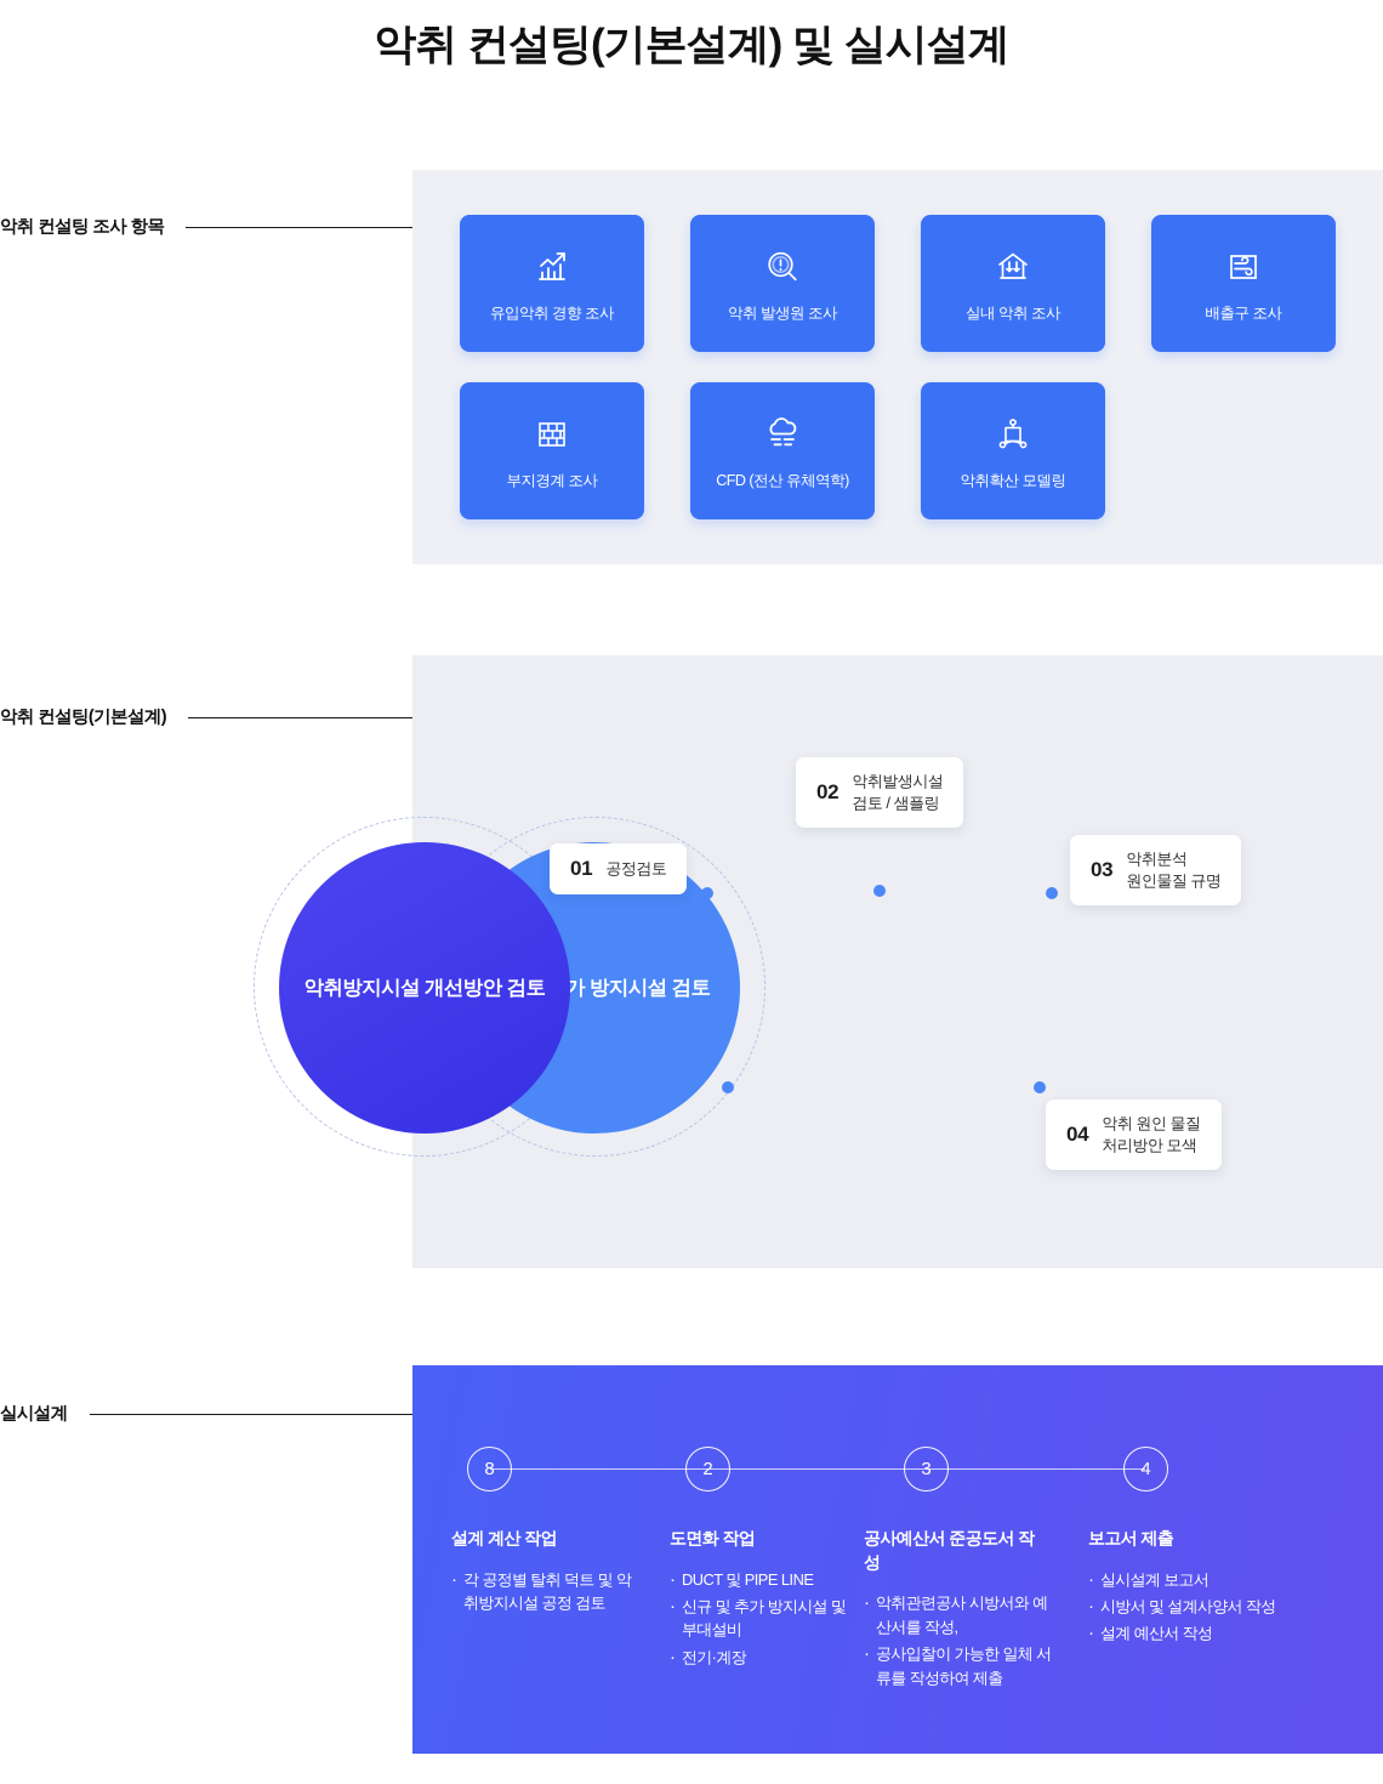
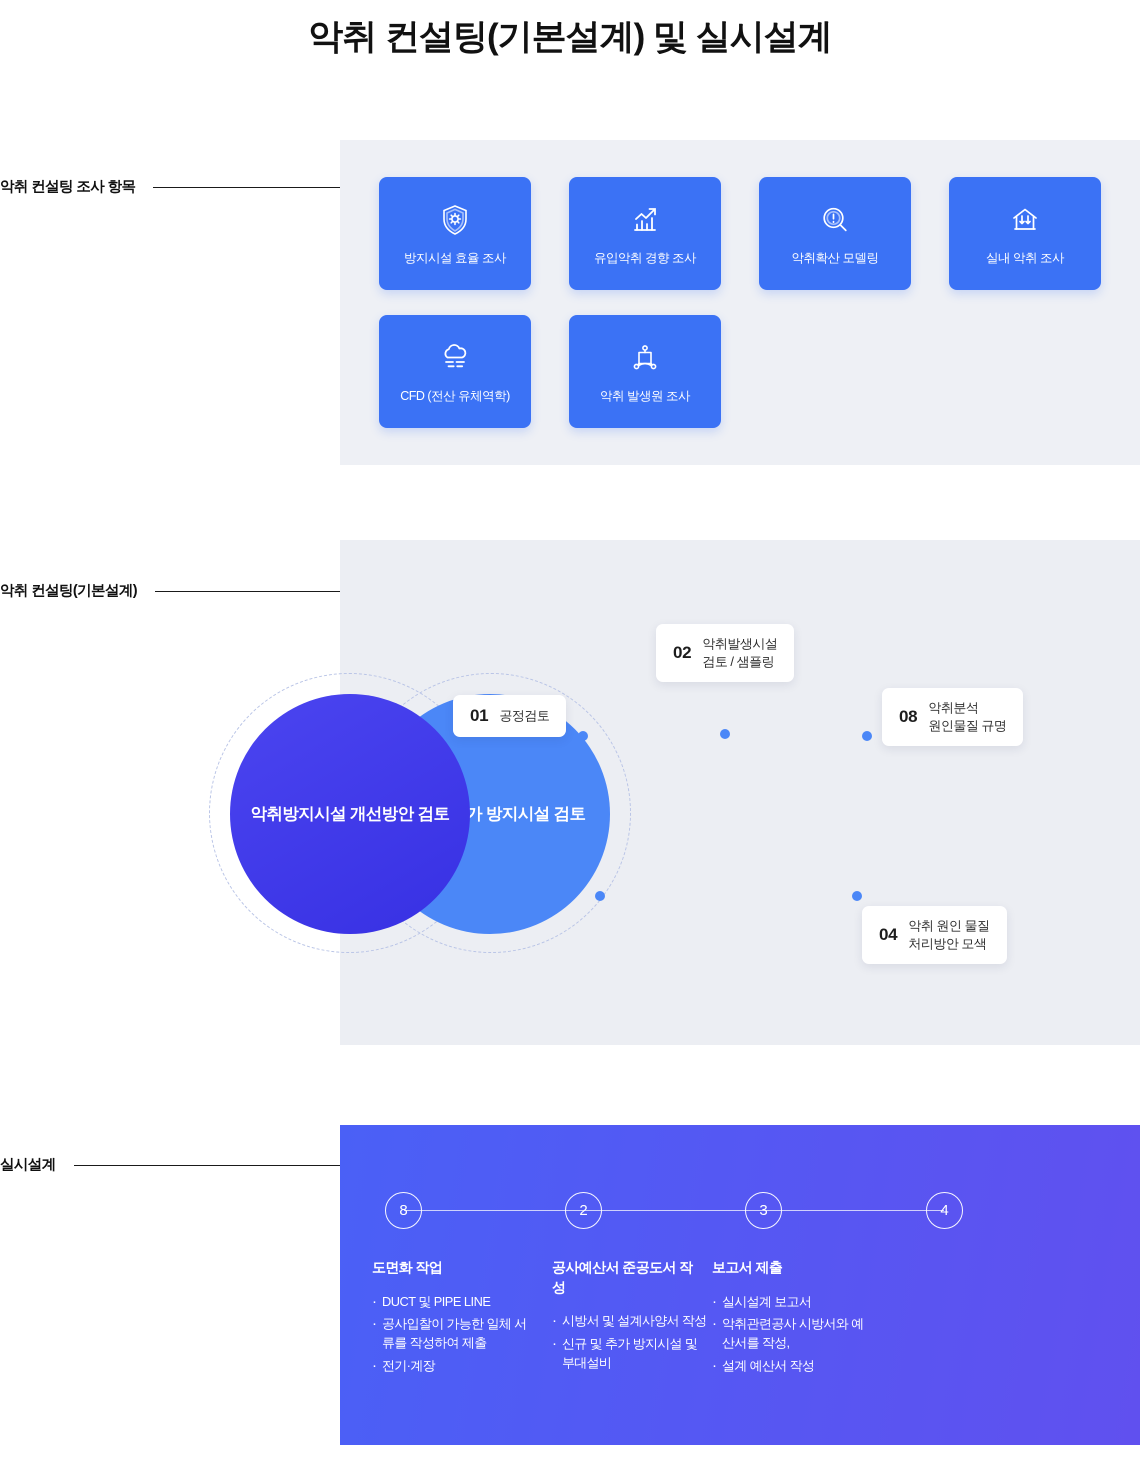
  악취 컨설팅(기본설계) 및 실시설계
  악취 컨설팅 조사 항목
+ 방지시설 효율 조사
  유입악취 경향 조사
- 악취 발생원 조사
+ 악취확산 모델링
  실내 악취 조사
- 배출구 조사
- 부지경계 조사
  CFD (전산 유체역학)
- 악취확산 모델링
+ 악취 발생원 조사
  악취 컨설팅(기본설계)
  악취방지시설 개선방안 검토
  01
  공정검토
  02
  악취발생시설
  검토 / 샘플링
- 03
+ 08
  악취분석
  원인물질 규명
  04
  악취 원인 물질
  처리방안 모색
  실시설계
  8
  2
  3
  4
- 설계 계산 작업
- 각 공정별 탈취 덕트 및 악취방지시설 공정 검토
  도면화 작업
  DUCT 및 PIPE LINE
- 신규 및 추가 방지시설 및 부대설비
+ 공사입찰이 가능한 일체 서류를 작성하여 제출
  전기·계장
  공사예산서 준공도서 작성
- 악취관련공사 시방서와 예산서를 작성,
+ 시방서 및 설계사양서 작성
- 공사입찰이 가능한 일체 서류를 작성하여 제출
+ 신규 및 추가 방지시설 및 부대설비
  보고서 제출
  실시설계 보고서
- 시방서 및 설계사양서 작성
+ 악취관련공사 시방서와 예산서를 작성,
  설계 예산서 작성
